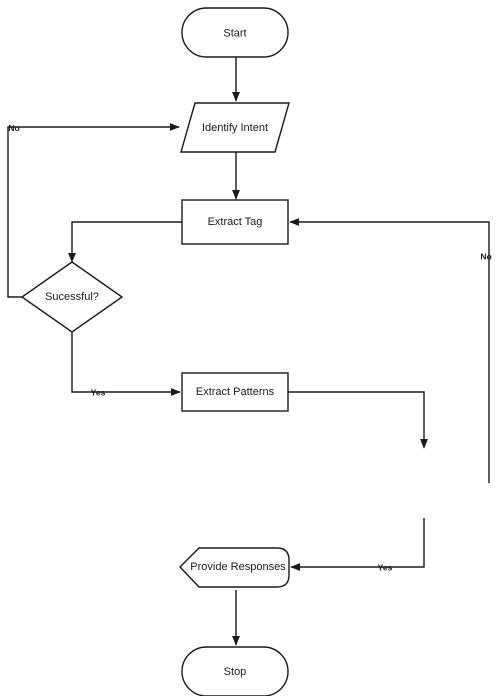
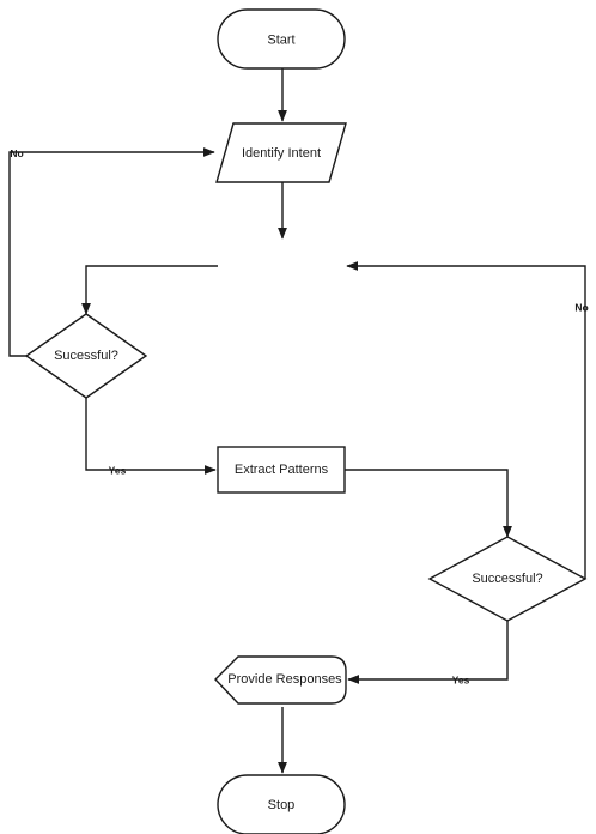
  No
  Yes
  No
  Yes
  Start
  Identify Intent
- Extract Tag
  Sucessful?
  Extract Patterns
+ Successful?
  Provide Responses
  Stop
